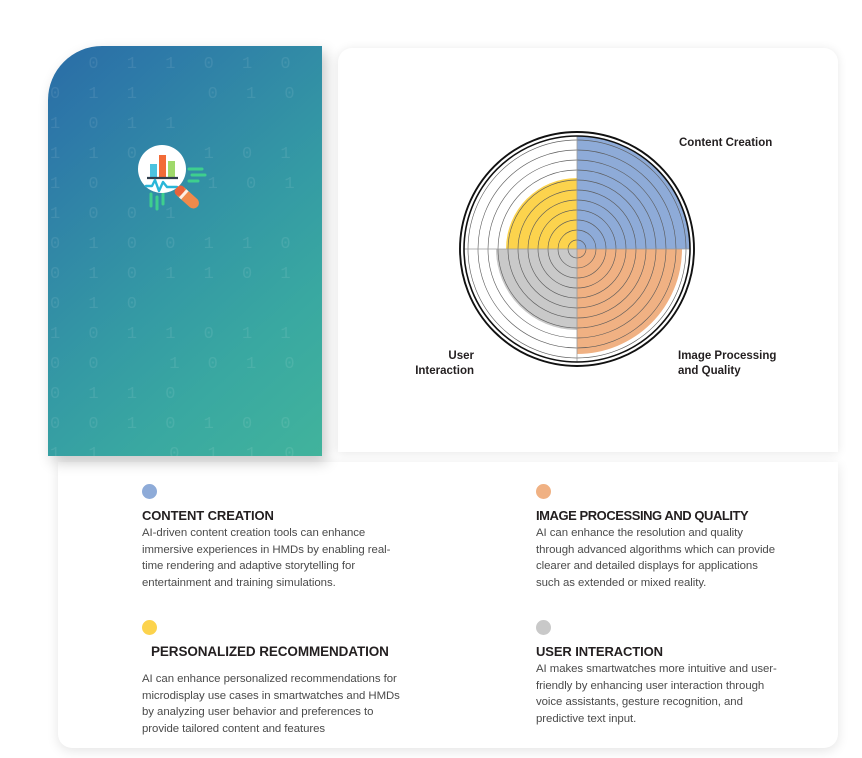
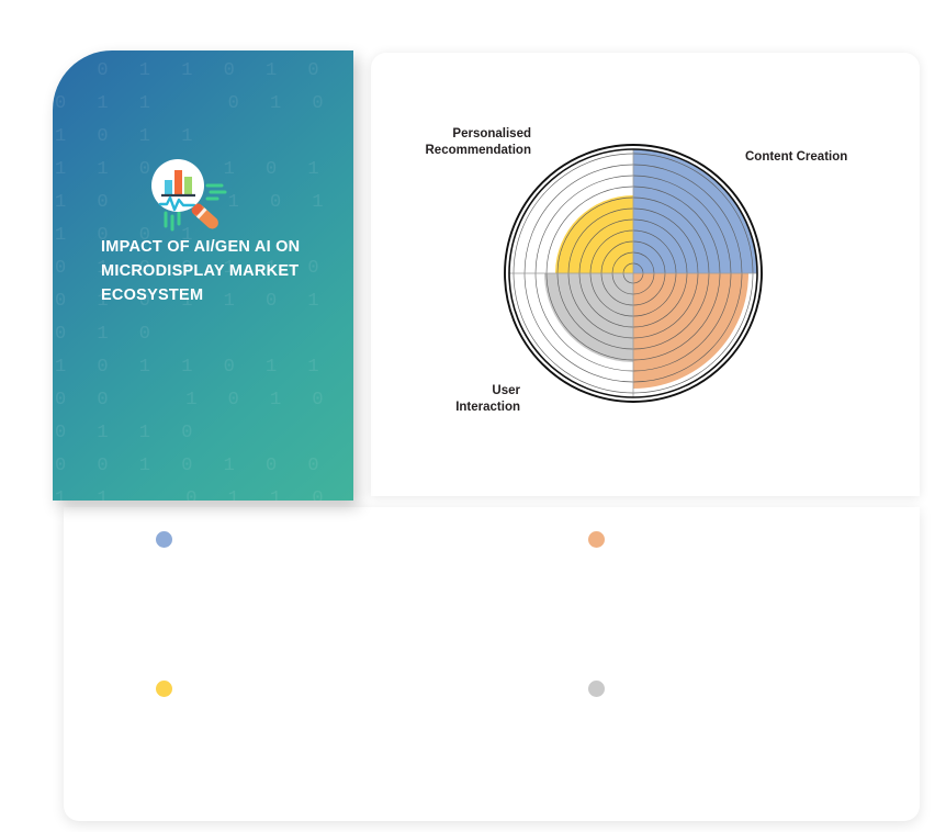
  1 0 1 1 0 1 0 0 1 1 0 1 0 1 0 1 1
  1 1 0 1 0 1 1 0 1 0 1 1 0 0 1
  0 1 0 0 1 1 0 0 1 0 1 1 0 1
  1 0 1 1 0 1 1 0 0 1 0 1 0
  0 0 1 0 1 0 0 1 1 0 1 1 0
+ IMPACT OF AI/GEN AI ON MICRODISPLAY MARKET ECOSYSTEM
+ Personalised
+ Recommendation
  Content Creation
  User Interaction
- Image Processing
- and Quality
- CONTENT CREATION
- AI-driven content creation tools can enhance immersive experiences in HMDs by enabling real-time rendering and adaptive storytelling for entertainment and training simulations.
- IMAGE PROCESSING AND QUALITY
- AI can enhance the resolution and quality through advanced algorithms which can provide clearer and detailed displays for applications such as extended or mixed reality.
- PERSONALIZED RECOMMENDATION
- AI can enhance personalized recommendations for microdisplay use cases in smartwatches and HMDs by analyzing user behavior and preferences to provide tailored content and features
- USER INTERACTION
- AI makes smartwatches more intuitive and user-friendly by enhancing user interaction through voice assistants, gesture recognition, and predictive text input.
